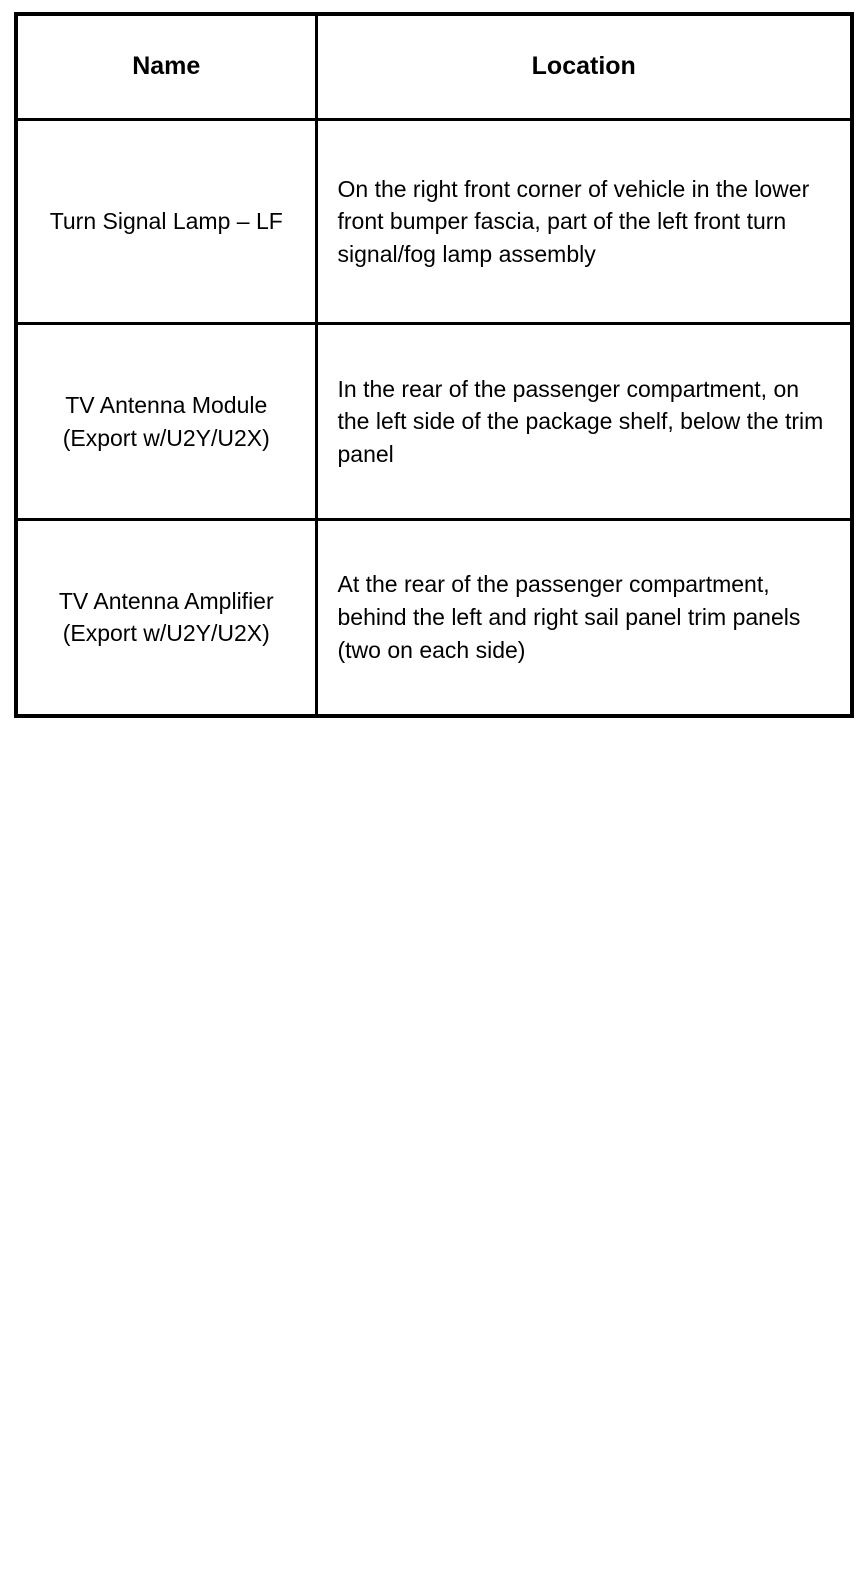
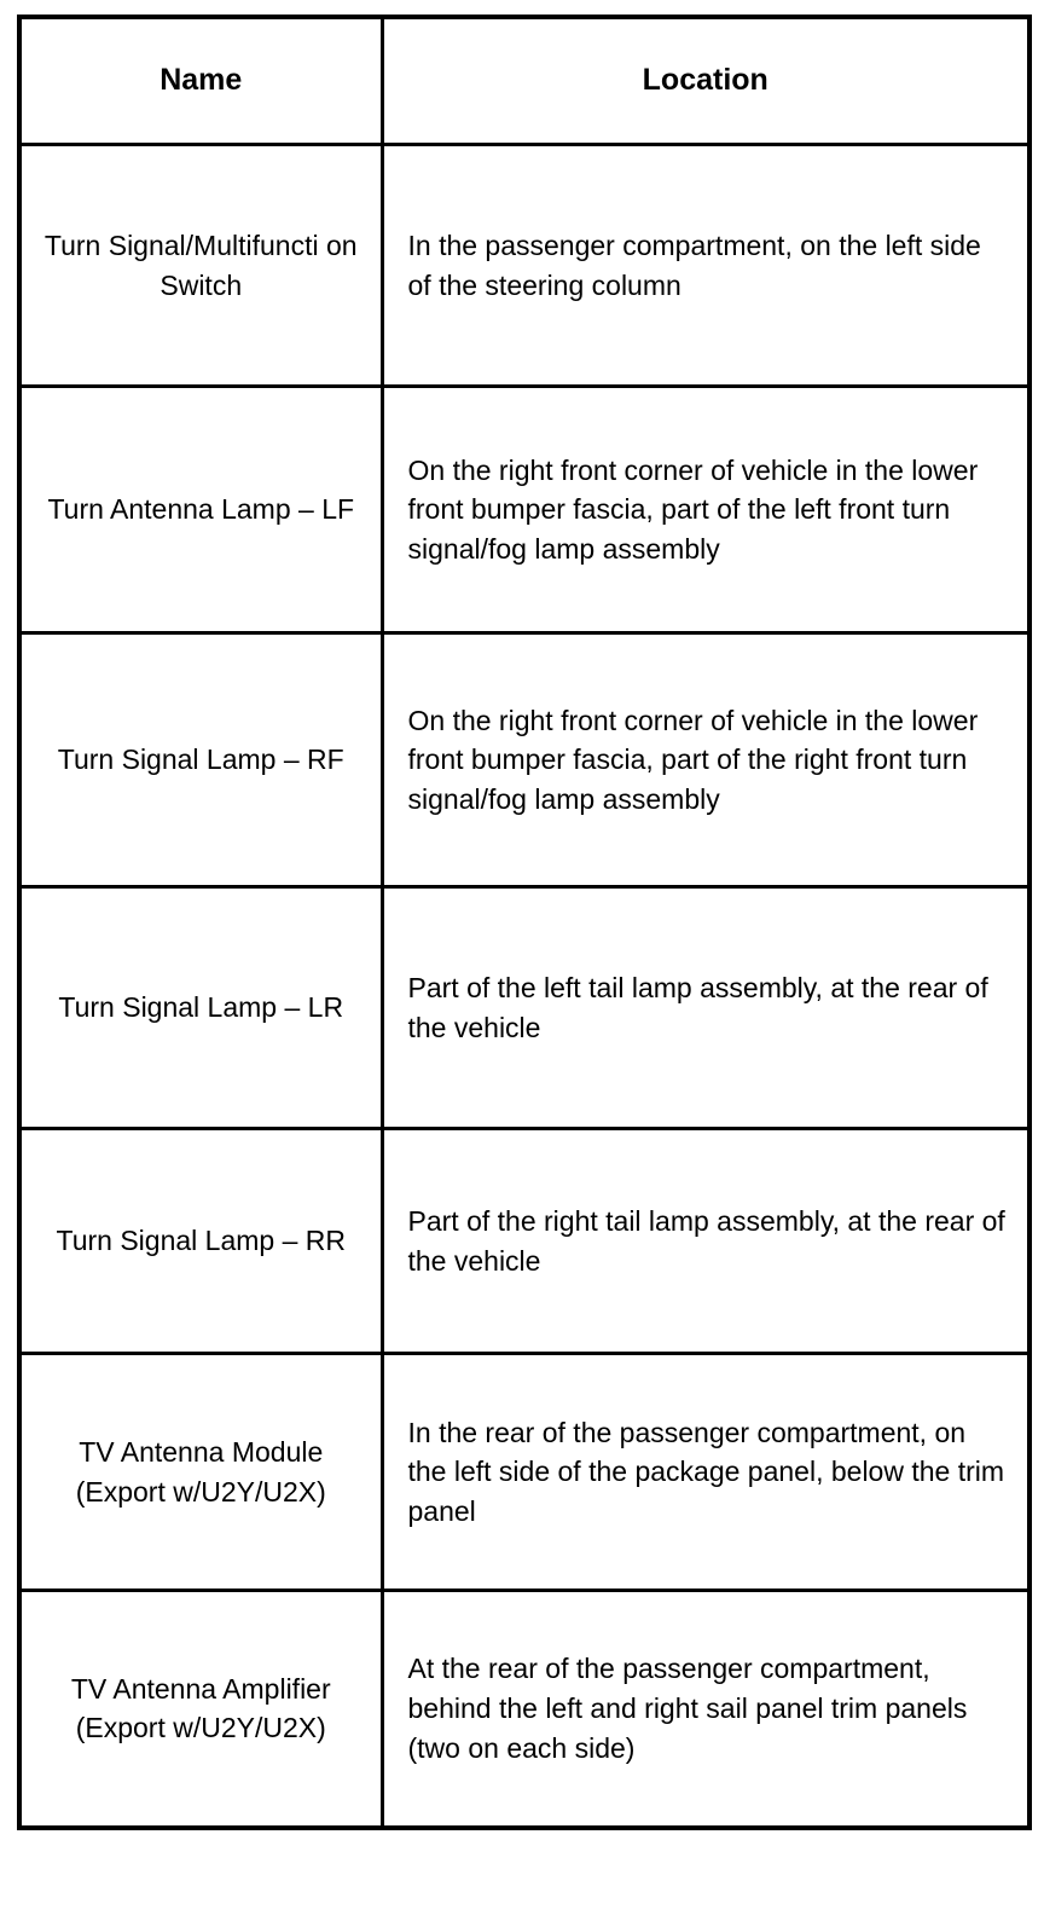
  Name	Location
+ Turn Signal/Multifuncti on Switch	In the passenger compartment, on the left side of the steering column
- Turn Signal Lamp – LF	On the right front corner of vehicle in the lower front bumper fascia, part of the left front turn signal/fog lamp assembly
+ Turn Antenna Lamp – LF	On the right front corner of vehicle in the lower front bumper fascia, part of the left front turn signal/fog lamp assembly
+ Turn Signal Lamp – RF	On the right front corner of vehicle in the lower front bumper fascia, part of the right front turn signal/fog lamp assembly
+ Turn Signal Lamp – LR	Part of the left tail lamp assembly, at the rear of the vehicle
+ Turn Signal Lamp – RR	Part of the right tail lamp assembly, at the rear of the vehicle
- TV Antenna Module (Export w/U2Y/U2X)	In the rear of the passenger compartment, on the left side of the package shelf, below the trim panel
+ TV Antenna Module (Export w/U2Y/U2X)	In the rear of the passenger compartment, on the left side of the package panel, below the trim panel
  TV Antenna Amplifier (Export w/U2Y/U2X)	At the rear of the passenger compartment, behind the left and right sail panel trim panels (two on each side)
